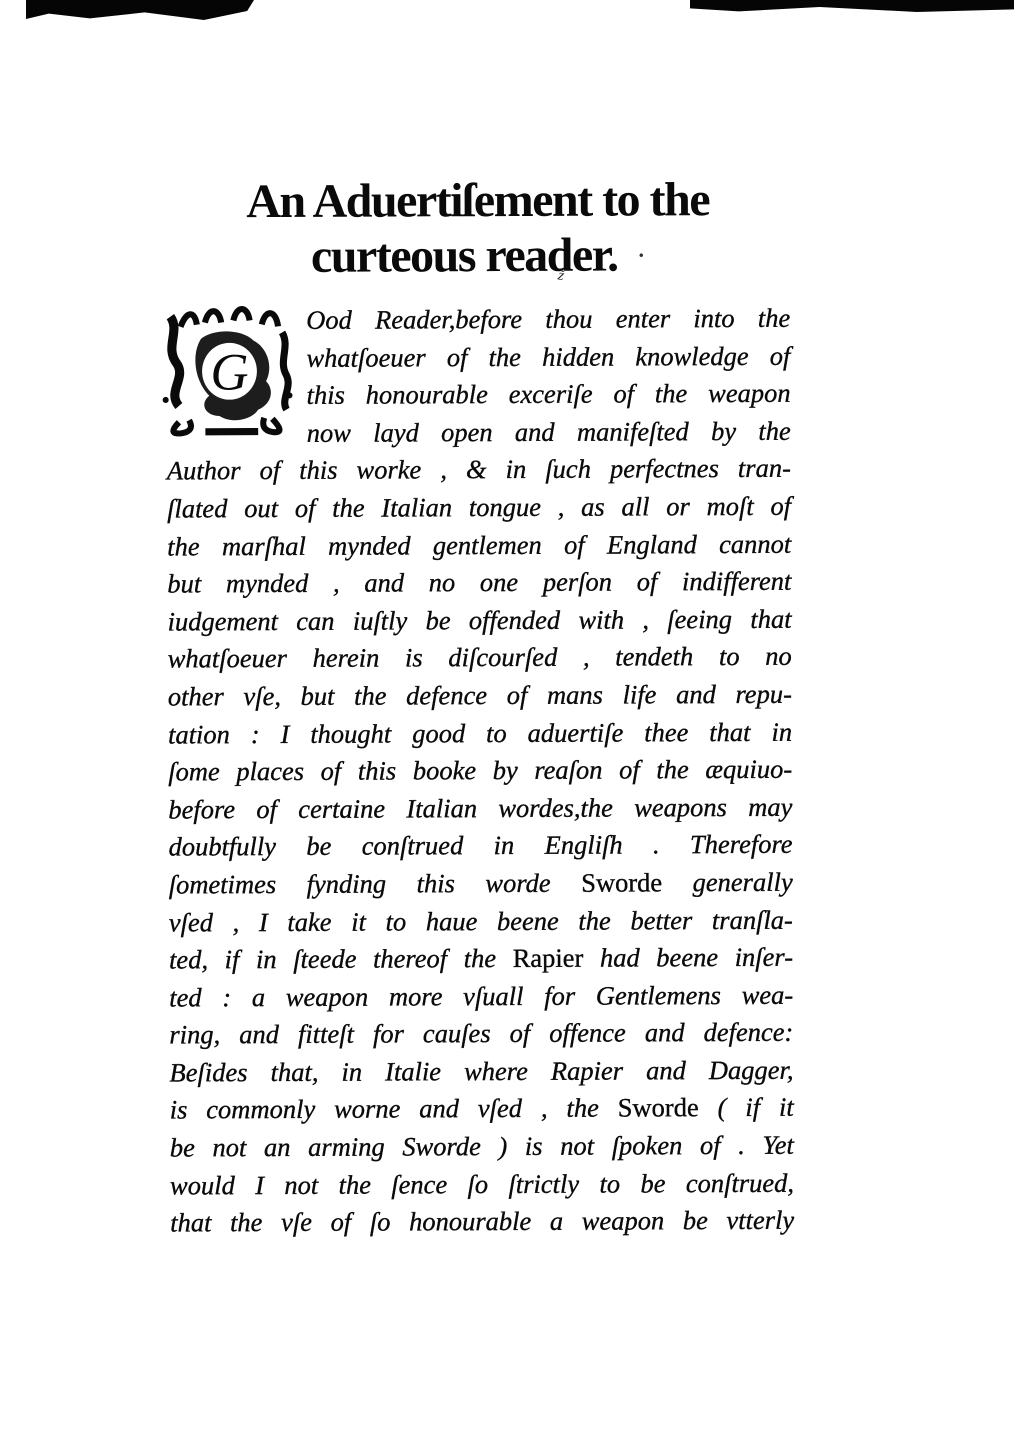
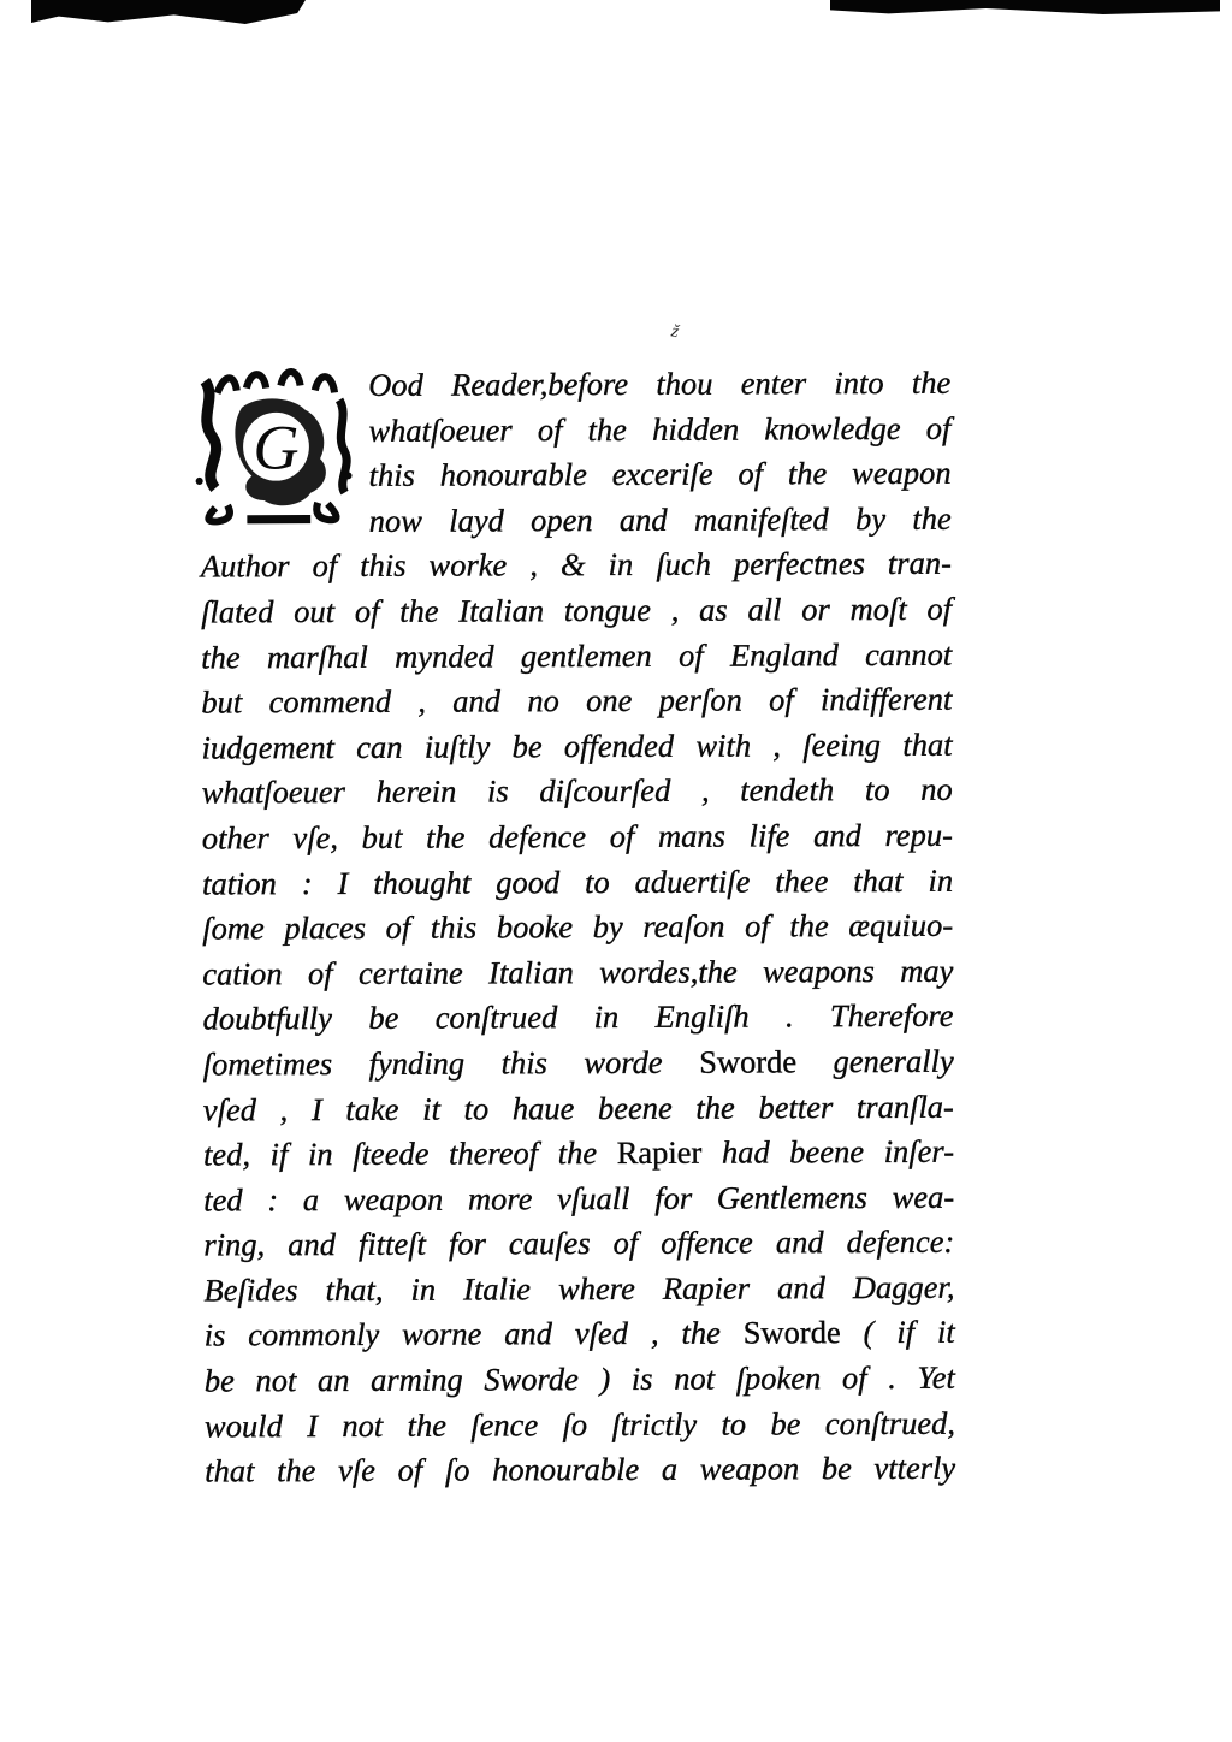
- An Aduertiſement to the
- curteous reader. ·
  G
  Ood Reader,before thou enter into the
  whatſoeuer of the hidden knowledge of
  this honourable exceriſe of the weapon
  now layd open and manifeſted by the
  Author of this worke , & in ſuch perfectnes tran-
  ſlated out of the Italian tongue , as all or moſt of
  the marſhal mynded gentlemen of England cannot
- but mynded , and no one perſon of indifferent
+ but commend , and no one perſon of indifferent
  iudgement can iuſtly be offended with , ſeeing that
  whatſoeuer herein is diſcourſed , tendeth to no
  other vſe, but the defence of mans life and repu-
  tation : I thought good to aduertiſe thee that in
  ſome places of this booke by reaſon of the æquiuo-
- before of certaine Italian wordes,the weapons may
+ cation of certaine Italian wordes,the weapons may
  doubtfully be conſtrued in Engliſh . Therefore
  ſometimes fynding this worde Sworde generally
  vſed , I take it to haue beene the better tranſla-
  ted, if in ſteede thereof the Rapier had beene inſer-
  ted : a weapon more vſuall for Gentlemens wea-
  ring, and fitteſt for cauſes of offence and defence:
  Beſides that, in Italie where Rapier and Dagger,
  is commonly worne and vſed , the Sworde ( if it
  be not an arming Sworde ) is not ſpoken of . Yet
  would I not the ſence ſo ſtrictly to be conſtrued,
  that the vſe of ſo honourable a weapon be vtterly
